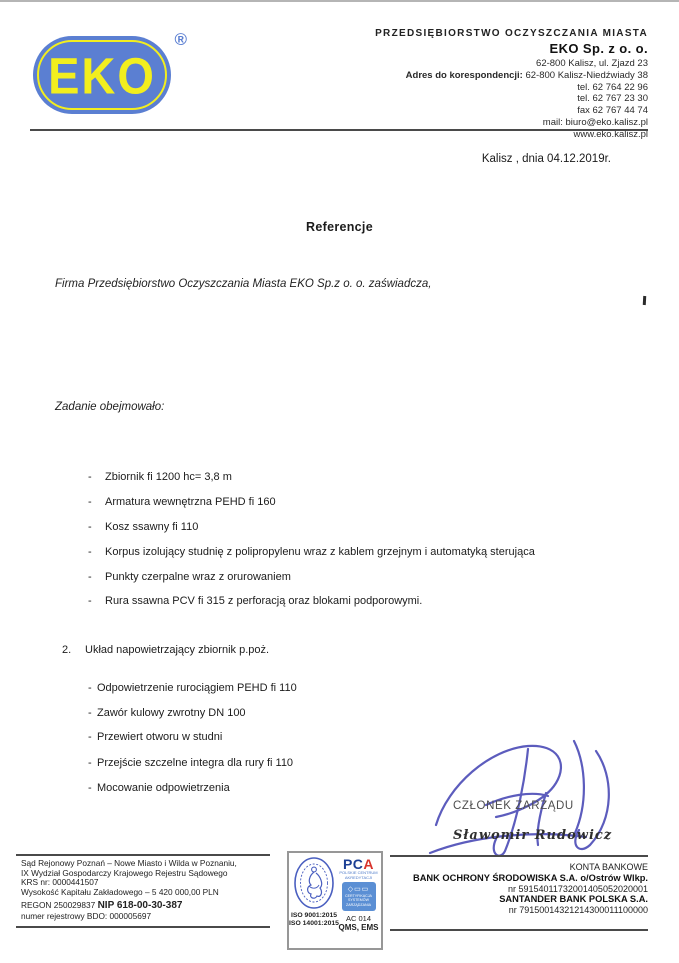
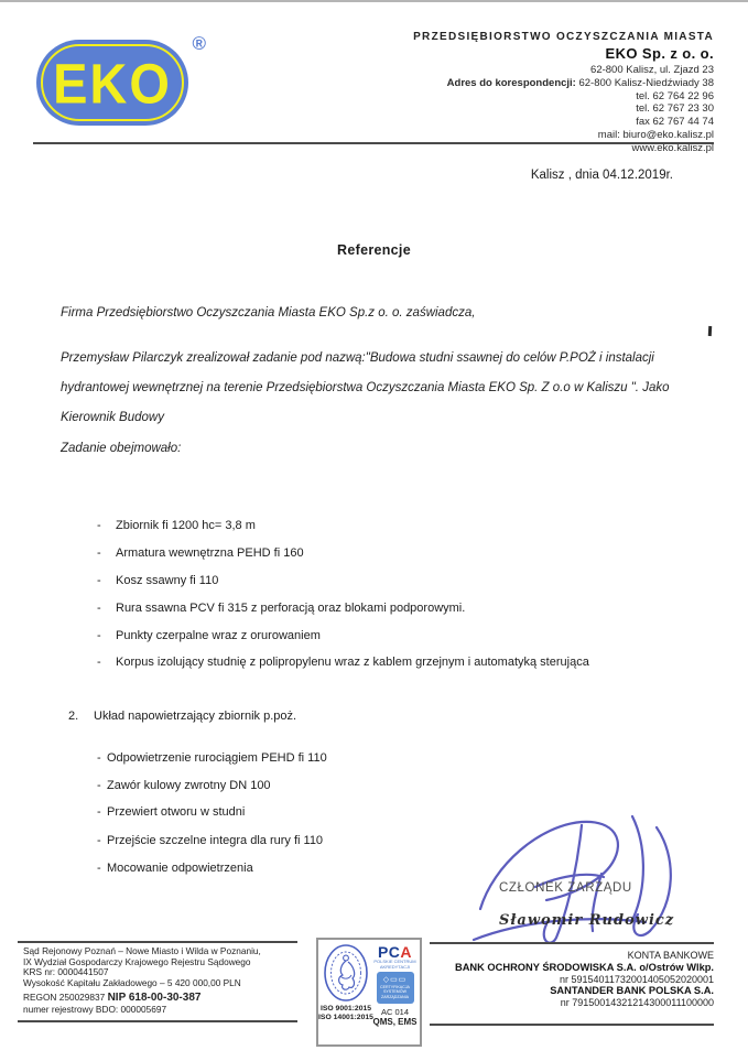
  EKO
  ®
  PRZEDSIĘBIORSTWO OCZYSZCZANIA MIASTA
  EKO Sp. z o. o.
  62-800 Kalisz, ul. Zjazd 23
  Adres do korespondencji: 62-800 Kalisz-Niedźwiady 38
  tel. 62 764 22 96
  tel. 62 767 23 30
  fax 62 767 44 74
  mail: biuro@eko.kalisz.pl
  www.eko.kalisz.pl
  Kalisz , dnia 04.12.2019r.
  Referencje
  Firma Przedsiębiorstwo Oczyszczania Miasta EKO Sp.z o. o. zaświadcza,
+ Przemysław Pilarczyk zrealizował zadanie pod nazwą:"Budowa studni ssawnej do celów P.POŻ i instalacji hydrantowej wewnętrznej na terenie Przedsiębiorstwa Oczyszczania Miasta EKO Sp. Z o.o w Kaliszu ". Jako Kierownik Budowy
  Zadanie obejmowało:
  -
  Zbiornik fi 1200 hc= 3,8 m
  -
  Armatura wewnętrzna PEHD fi 160
  -
  Kosz ssawny fi 110
  -
- Korpus izolujący studnię z polipropylenu wraz z kablem grzejnym i automatyką sterująca
+ Rura ssawna PCV fi 315 z perforacją oraz blokami podporowymi.
  -
  Punkty czerpalne wraz z orurowaniem
  -
- Rura ssawna PCV fi 315 z perforacją oraz blokami podporowymi.
+ Korpus izolujący studnię z polipropylenu wraz z kablem grzejnym i automatyką sterująca
  2.
  Układ napowietrzający zbiornik p.poż.
  -
  Odpowietrzenie rurociągiem PEHD fi 110
  -
  Zawór kulowy zwrotny DN 100
  -
  Przewiert otworu w studni
  -
  Przejście szczelne integra dla rury fi 110
  -
  Mocowanie odpowietrzenia
  CZŁONEK ZARZĄDU
  Sławomir Rudowicz
  Sąd Rejonowy Poznań – Nowe Miasto i Wilda w Poznaniu,
  IX Wydział Gospodarczy Krajowego Rejestru Sądowego
  KRS nr: 0000441507
  Wysokość Kapitału Zakładowego – 5 420 000,00 PLN
  REGON 250029837 NIP 618-00-30-387
  numer rejestrowy BDO: 000005697
  PCA
  AC 014
  QMS, EMS
  KONTA BANKOWE
  BANK OCHRONY ŚRODOWISKA S.A. o/Ostrów Wlkp.
  nr 59154011732001405052020001
  SANTANDER BANK POLSKA S.A.
  nr 79150014321214300011100000
